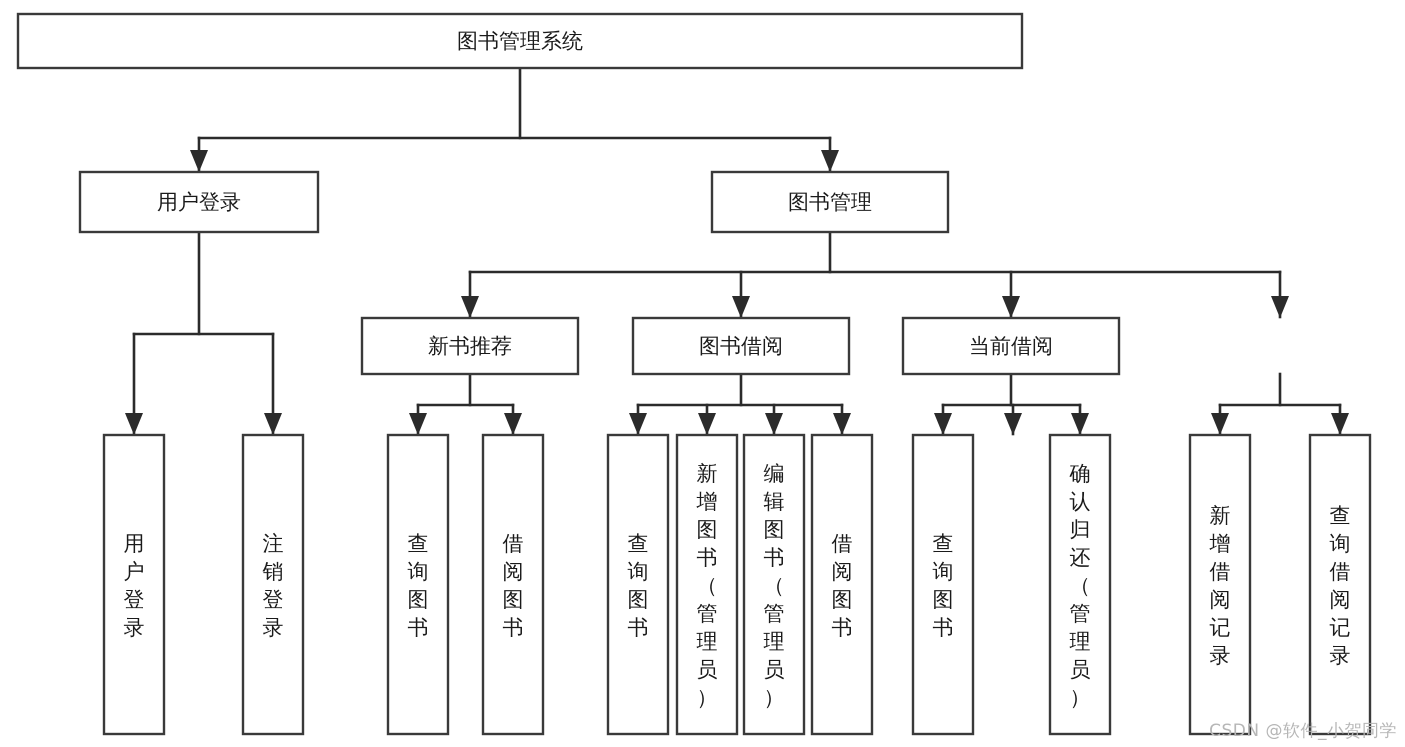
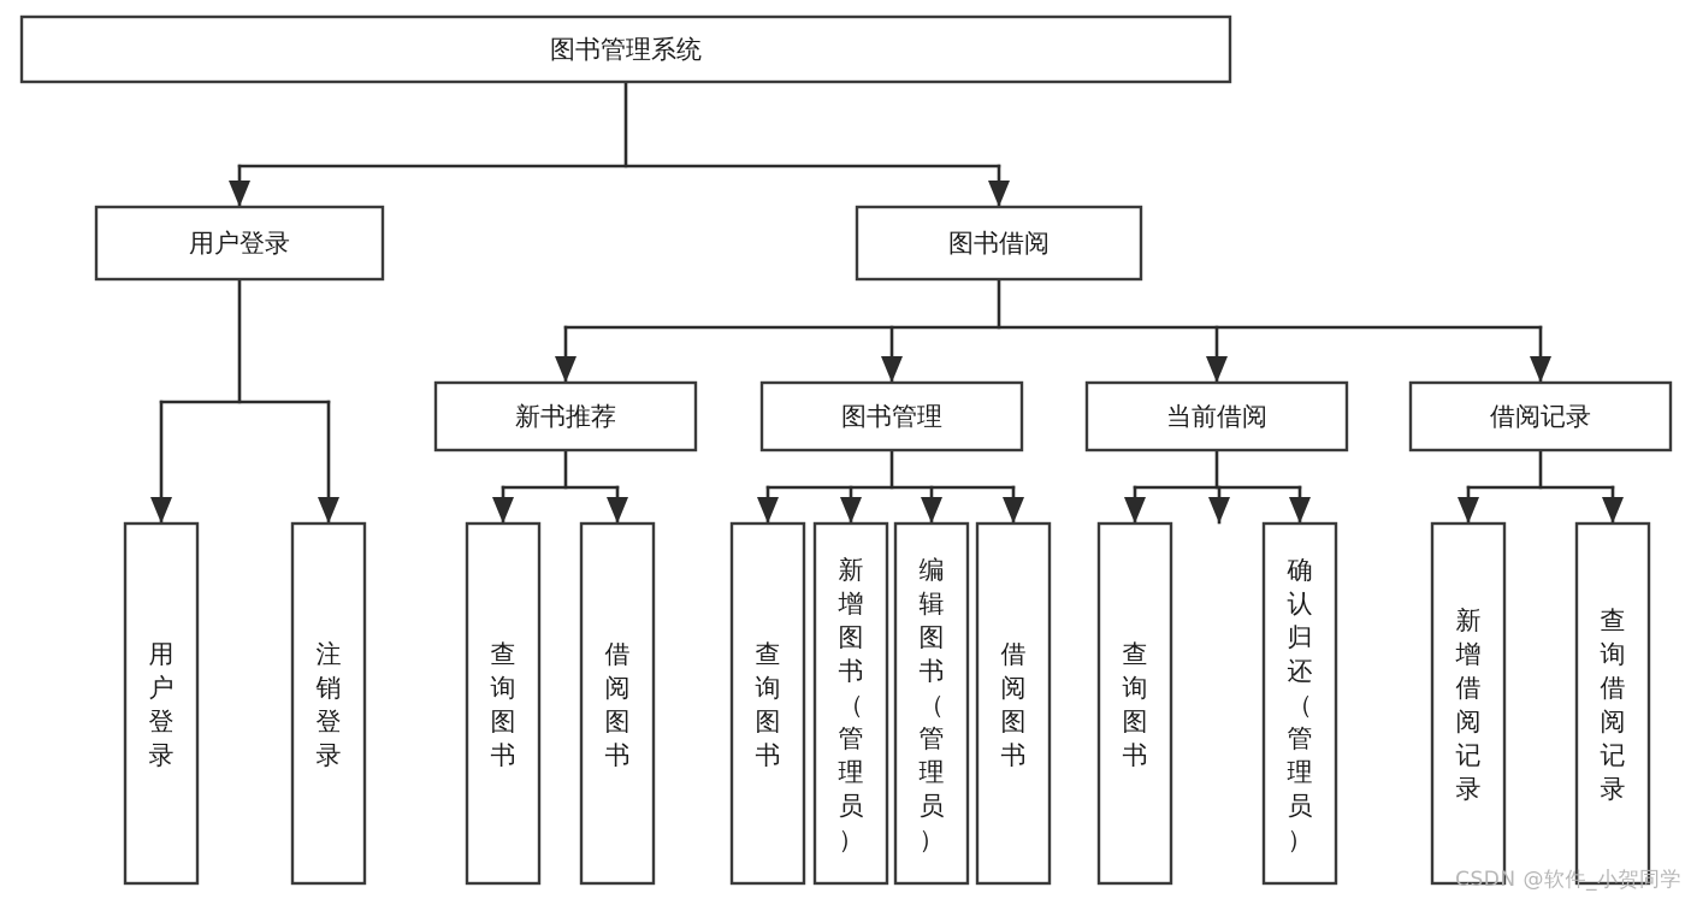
  图书管理系统
  用户登录
- 图书管理
+ 图书借阅
  新书推荐
- 图书借阅
+ 图书管理
  当前借阅
+ 借阅记录
  用户登录
  注销登录
  查询图书
  借阅图书
  查询图书
  新增图书（管理员）
  编辑图书（管理员）
  借阅图书
  查询图书
  确认归还（管理员）
  新增借阅记录
  查询借阅记录
  CSDN @软件_小贺同学
